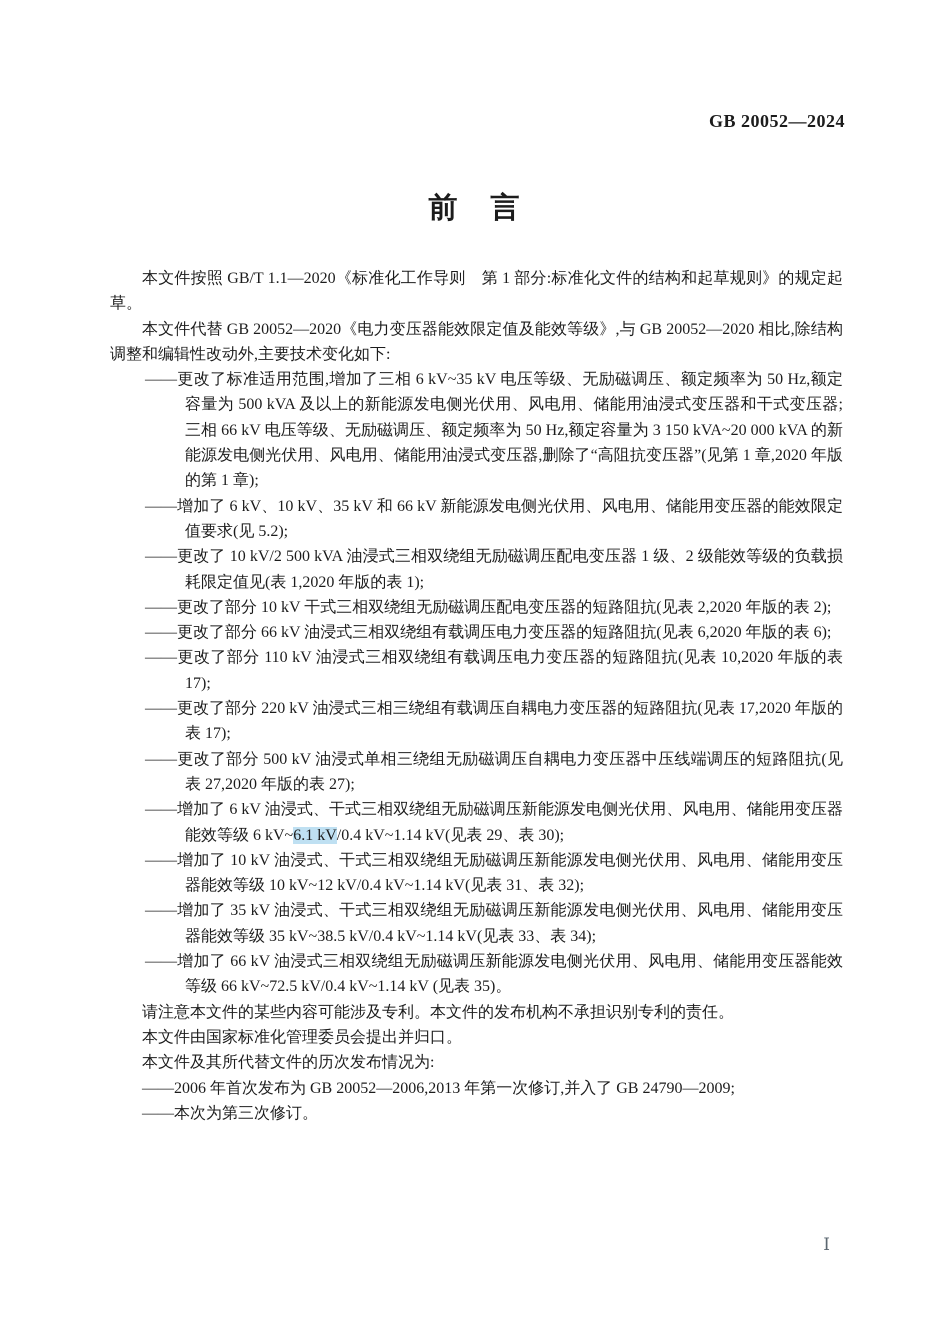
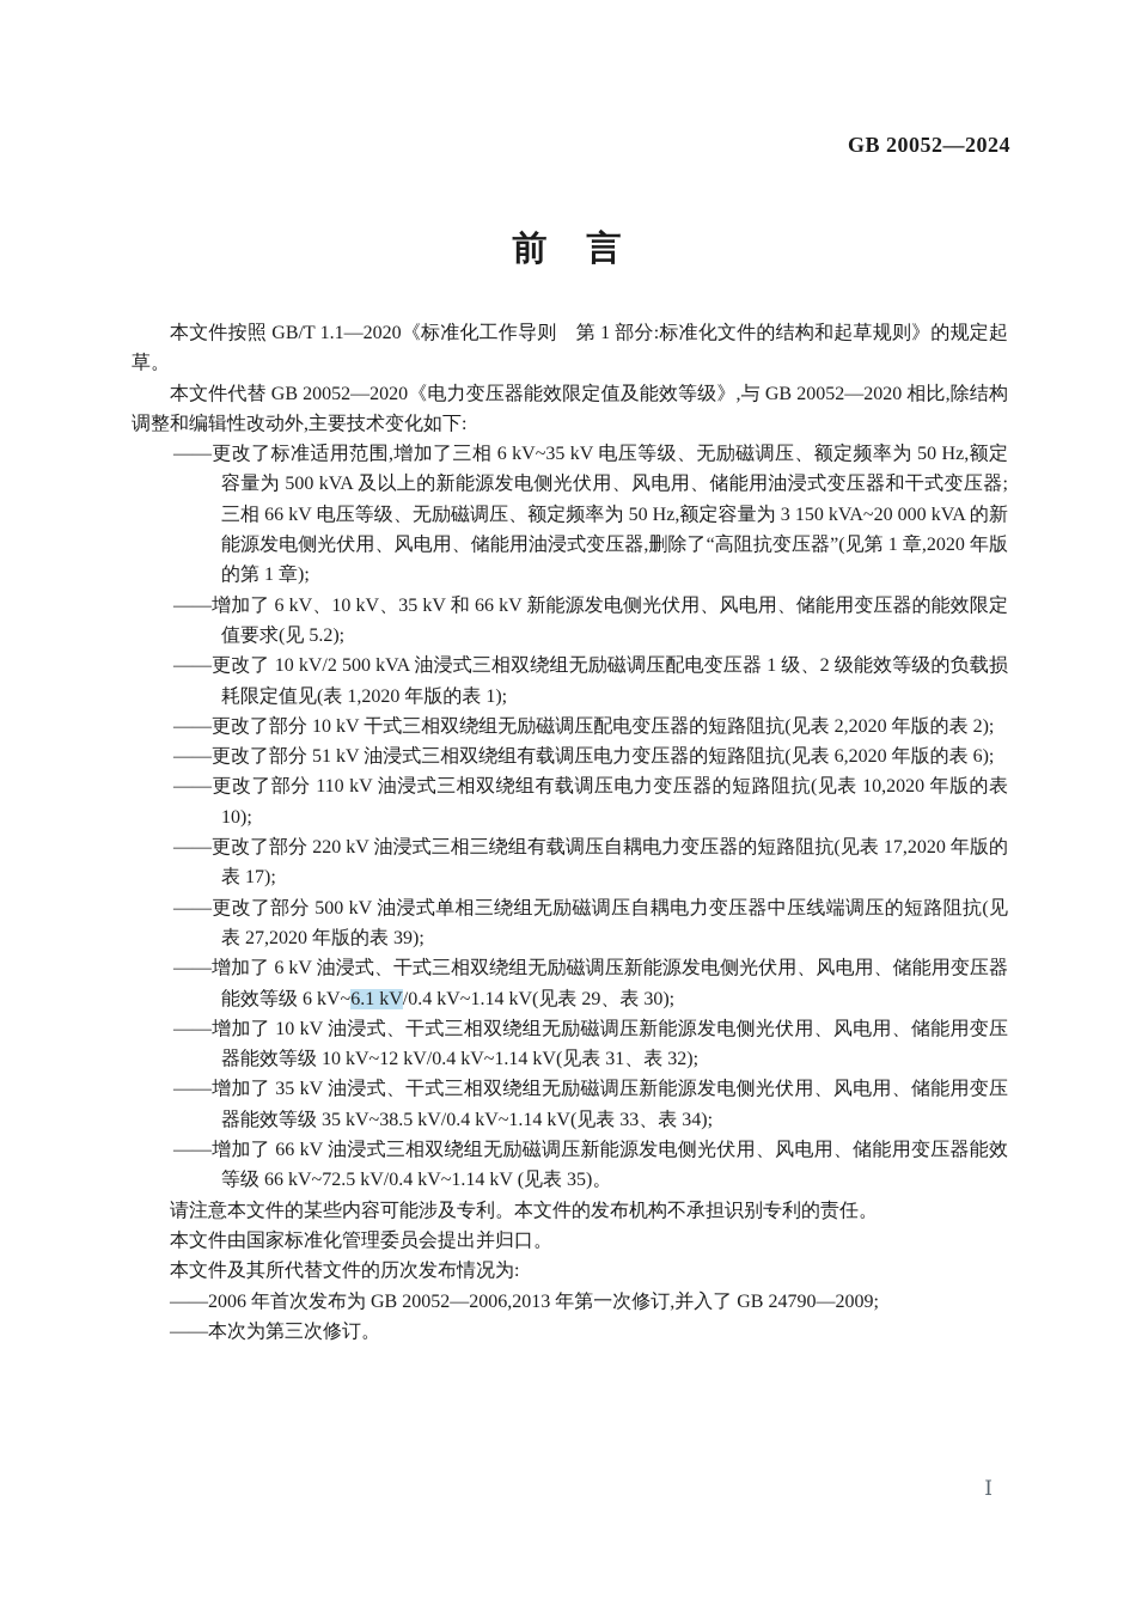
  GB 20052—2024
  前 言
  本文件按照 GB/T 1.1—2020《标准化工作导则 第 1 部分:标准化文件的结构和起草规则》的规定起草。
  本文件代替 GB 20052—2020《电力变压器能效限定值及能效等级》,与 GB 20052—2020 相比,除结构调整和编辑性改动外,主要技术变化如下:
  ——更改了标准适用范围,增加了三相 6 kV~35 kV 电压等级、无励磁调压、额定频率为 50 Hz,额定容量为 500 kVA 及以上的新能源发电侧光伏用、风电用、储能用油浸式变压器和干式变压器;三相 66 kV 电压等级、无励磁调压、额定频率为 50 Hz,额定容量为 3 150 kVA~20 000 kVA 的新能源发电侧光伏用、风电用、储能用油浸式变压器,删除了“高阻抗变压器”(见第 1 章,2020 年版的第 1 章);
  ——增加了 6 kV、10 kV、35 kV 和 66 kV 新能源发电侧光伏用、风电用、储能用变压器的能效限定值要求(见 5.2);
  ——更改了 10 kV/2 500 kVA 油浸式三相双绕组无励磁调压配电变压器 1 级、2 级能效等级的负载损耗限定值见(表 1,2020 年版的表 1);
  ——更改了部分 10 kV 干式三相双绕组无励磁调压配电变压器的短路阻抗(见表 2,2020 年版的表 2);
- ——更改了部分 66 kV 油浸式三相双绕组有载调压电力变压器的短路阻抗(见表 6,2020 年版的表 6);
+ ——更改了部分 51 kV 油浸式三相双绕组有载调压电力变压器的短路阻抗(见表 6,2020 年版的表 6);
- ——更改了部分 110 kV 油浸式三相双绕组有载调压电力变压器的短路阻抗(见表 10,2020 年版的表 17);
+ ——更改了部分 110 kV 油浸式三相双绕组有载调压电力变压器的短路阻抗(见表 10,2020 年版的表 10);
  ——更改了部分 220 kV 油浸式三相三绕组有载调压自耦电力变压器的短路阻抗(见表 17,2020 年版的表 17);
- ——更改了部分 500 kV 油浸式单相三绕组无励磁调压自耦电力变压器中压线端调压的短路阻抗(见表 27,2020 年版的表 27);
+ ——更改了部分 500 kV 油浸式单相三绕组无励磁调压自耦电力变压器中压线端调压的短路阻抗(见表 27,2020 年版的表 39);
  ——增加了 6 kV 油浸式、干式三相双绕组无励磁调压新能源发电侧光伏用、风电用、储能用变压器能效等级 6 kV~6.1 kV/0.4 kV~1.14 kV(见表 29、表 30);
  ——增加了 10 kV 油浸式、干式三相双绕组无励磁调压新能源发电侧光伏用、风电用、储能用变压器能效等级 10 kV~12 kV/0.4 kV~1.14 kV(见表 31、表 32);
  ——增加了 35 kV 油浸式、干式三相双绕组无励磁调压新能源发电侧光伏用、风电用、储能用变压器能效等级 35 kV~38.5 kV/0.4 kV~1.14 kV(见表 33、表 34);
  ——增加了 66 kV 油浸式三相双绕组无励磁调压新能源发电侧光伏用、风电用、储能用变压器能效等级 66 kV~72.5 kV/0.4 kV~1.14 kV (见表 35)。
  请注意本文件的某些内容可能涉及专利。本文件的发布机构不承担识别专利的责任。
  本文件由国家标准化管理委员会提出并归口。
  本文件及其所代替文件的历次发布情况为:
  ——2006 年首次发布为 GB 20052—2006,2013 年第一次修订,并入了 GB 24790—2009;
  ——本次为第三次修订。
  Ⅰ
